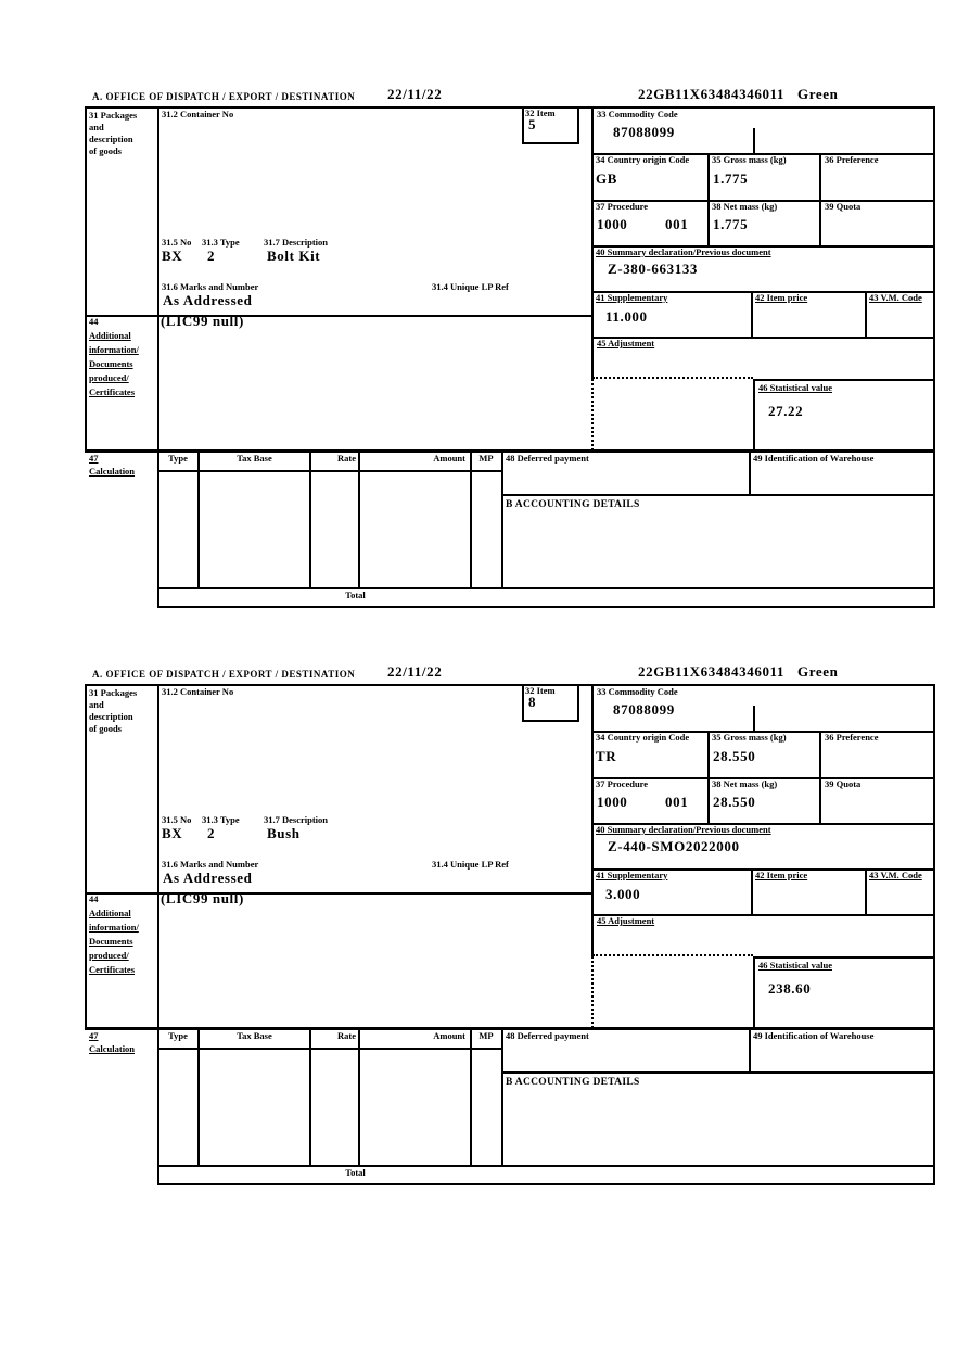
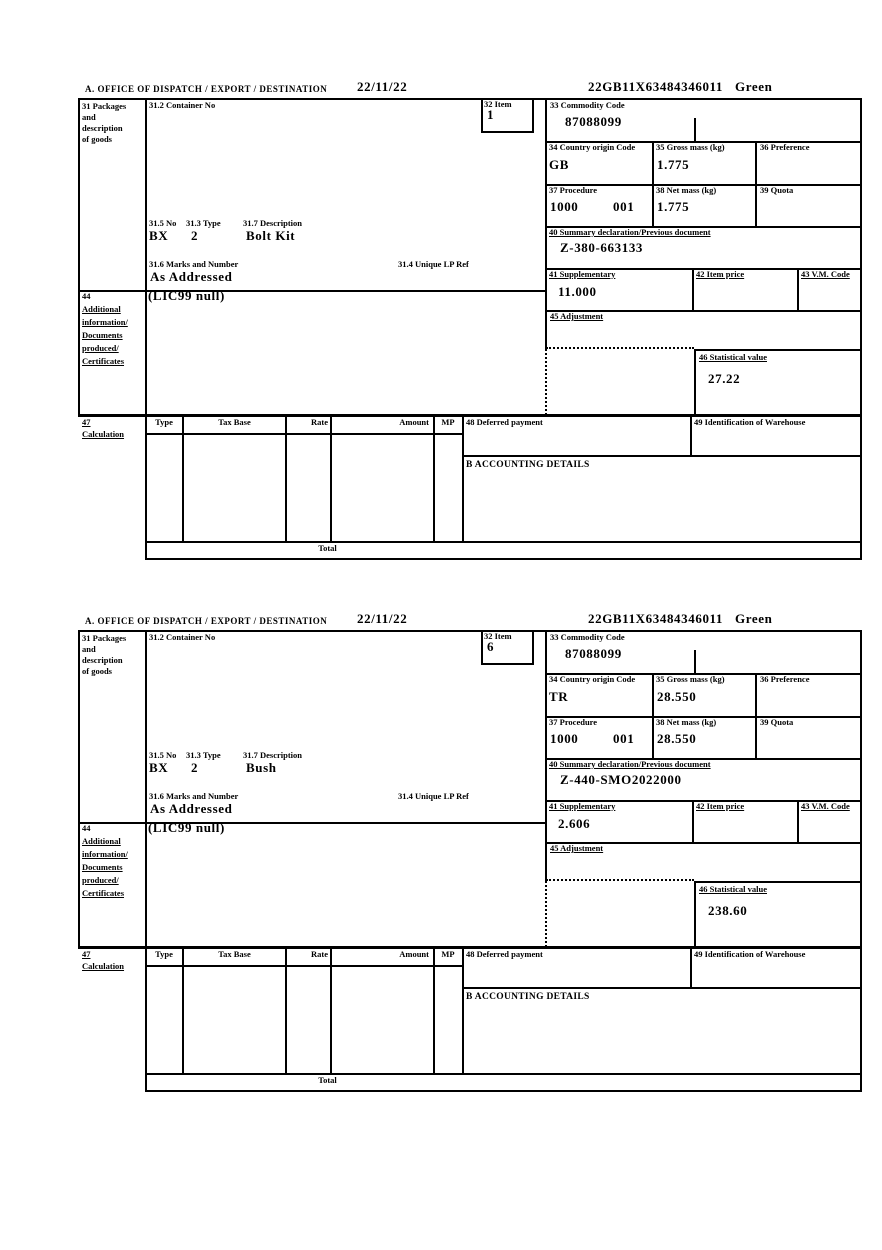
  A. OFFICE OF DISPATCH / EXPORT / DESTINATION
  22/11/22
  22GB11X63484346011
  Green
  31 Packages
  and
  description
  of goods
  31.2 Container No
  32 Item
- 5
+ 1
  33 Commodity Code
  87088099
  34 Country origin Code
  GB
  35 Gross mass (kg)
  1.775
  36 Preference
  37 Procedure
  1000
  001
  38 Net mass (kg)
  1.775
  39 Quota
  40 Summary declaration/Previous document
  Z-380-663133
  41 Supplementary
  11.000
  42 Item price
  43 V.M. Code
  31.5 No
  31.3 Type
  31.7 Description
  BX
  2
  Bolt Kit
  31.6 Marks and Number
  31.4 Unique LP Ref
  As Addressed
  44
  Additional
  information/
  Documents
  produced/
  Certificates
  (LIC99 null)
  45 Adjustment
  46 Statistical value
  27.22
  47
  Calculation
  Type
  Tax Base
  Rate
  Amount
  MP
  48 Deferred payment
  49 Identification of Warehouse
  B ACCOUNTING DETAILS
  Total
  A. OFFICE OF DISPATCH / EXPORT / DESTINATION
  22/11/22
  22GB11X63484346011
  Green
  31 Packages
  and
  description
  of goods
  31.2 Container No
  32 Item
- 8
+ 6
  33 Commodity Code
  87088099
  34 Country origin Code
  TR
  35 Gross mass (kg)
  28.550
  36 Preference
  37 Procedure
  1000
  001
  38 Net mass (kg)
  28.550
  39 Quota
  40 Summary declaration/Previous document
  Z-440-SMO2022000
  41 Supplementary
- 3.000
+ 2.606
  42 Item price
  43 V.M. Code
  31.5 No
  31.3 Type
  31.7 Description
  BX
  2
  Bush
  31.6 Marks and Number
  31.4 Unique LP Ref
  As Addressed
  44
  Additional
  information/
  Documents
  produced/
  Certificates
  (LIC99 null)
  45 Adjustment
  46 Statistical value
  238.60
  47
  Calculation
  Type
  Tax Base
  Rate
  Amount
  MP
  48 Deferred payment
  49 Identification of Warehouse
  B ACCOUNTING DETAILS
  Total
